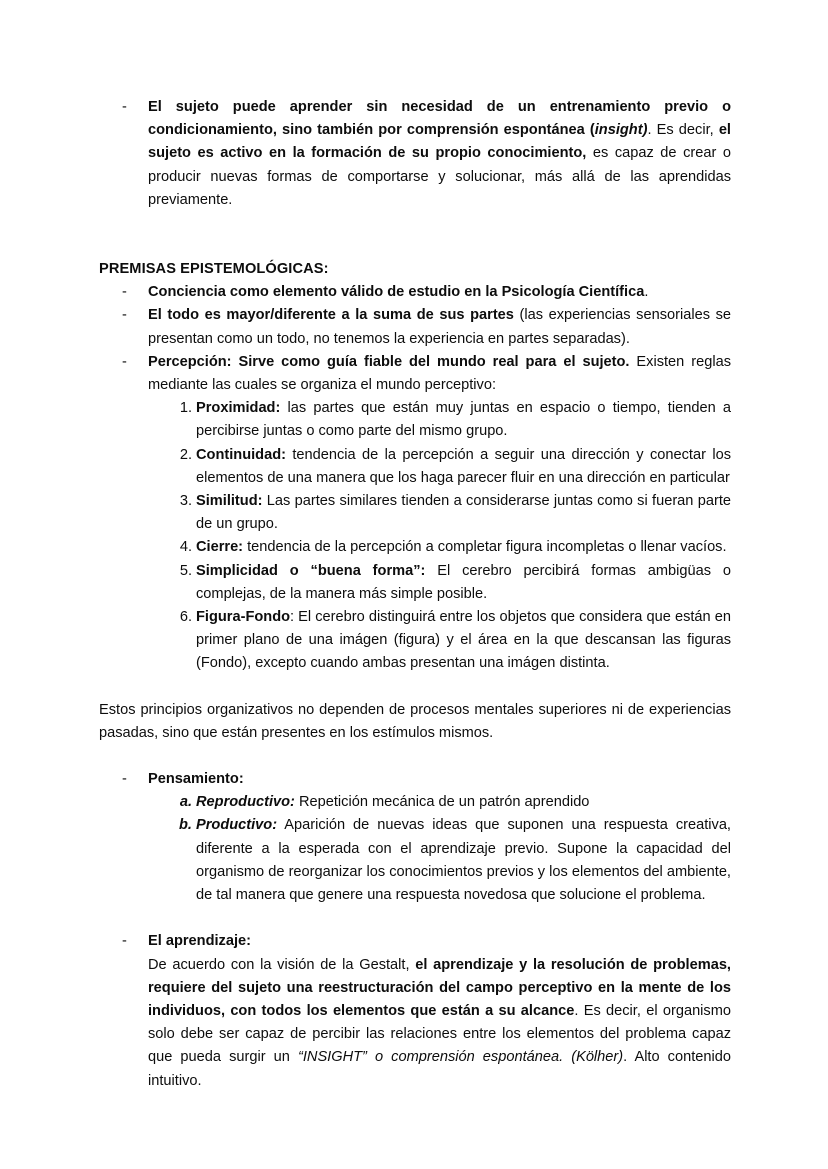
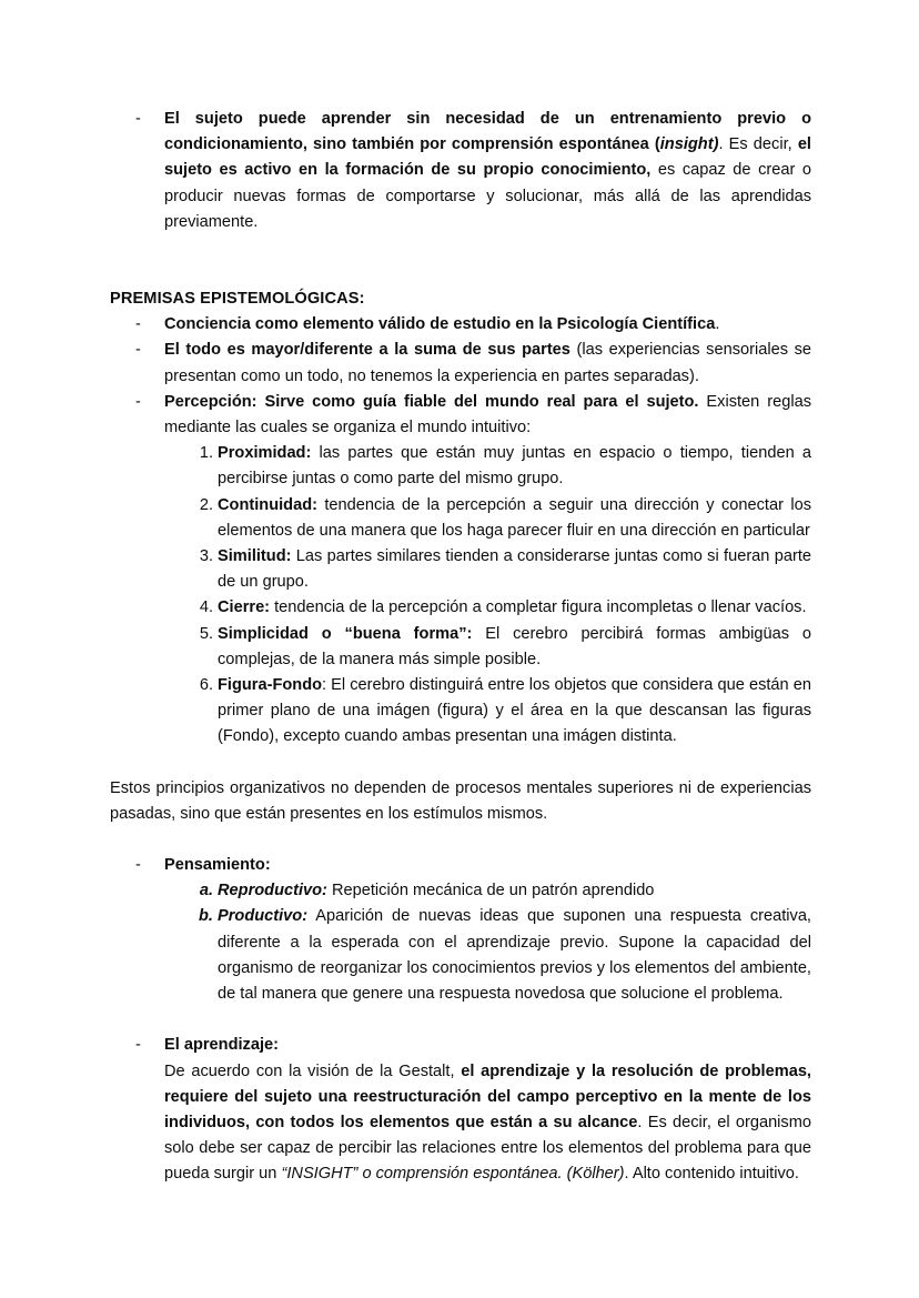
  -
  El sujeto puede aprender sin necesidad de un entrenamiento previo o condicionamiento, sino también por comprensión espontánea (insight). Es decir, el sujeto es activo en la formación de su propio conocimiento, es capaz de crear o producir nuevas formas de comportarse y solucionar, más allá de las aprendidas previamente.
  PREMISAS EPISTEMOLÓGICAS:
  -
  Conciencia como elemento válido de estudio en la Psicología Científica.
  -
  El todo es mayor/diferente a la suma de sus partes (las experiencias sensoriales se presentan como un todo, no tenemos la experiencia en partes separadas).
  -
- Percepción: Sirve como guía fiable del mundo real para el sujeto. Existen reglas mediante las cuales se organiza el mundo perceptivo:
+ Percepción: Sirve como guía fiable del mundo real para el sujeto. Existen reglas mediante las cuales se organiza el mundo intuitivo:
  1.
  Proximidad: las partes que están muy juntas en espacio o tiempo, tienden a percibirse juntas o como parte del mismo grupo.
  2.
  Continuidad: tendencia de la percepción a seguir una dirección y conectar los elementos de una manera que los haga parecer fluir en una dirección en particular
  3.
  Similitud: Las partes similares tienden a considerarse juntas como si fueran parte de un grupo.
  4.
  Cierre: tendencia de la percepción a completar figura incompletas o llenar vacíos.
  5.
  Simplicidad o “buena forma”: El cerebro percibirá formas ambigüas o complejas, de la manera más simple posible.
  6.
  Figura-Fondo: El cerebro distinguirá entre los objetos que considera que están en primer plano de una imágen (figura) y el área en la que descansan las figuras (Fondo), excepto cuando ambas presentan una imágen distinta.
  Estos principios organizativos no dependen de procesos mentales superiores ni de experiencias pasadas, sino que están presentes en los estímulos mismos.
  -
  Pensamiento:
  a.
  Reproductivo: Repetición mecánica de un patrón aprendido
  b.
  Productivo: Aparición de nuevas ideas que suponen una respuesta creativa, diferente a la esperada con el aprendizaje previo. Supone la capacidad del organismo de reorganizar los conocimientos previos y los elementos del ambiente, de tal manera que genere una respuesta novedosa que solucione el problema.
  -
  El aprendizaje:
- De acuerdo con la visión de la Gestalt, el aprendizaje y la resolución de problemas, requiere del sujeto una reestructuración del campo perceptivo en la mente de los individuos, con todos los elementos que están a su alcance. Es decir, el organismo solo debe ser capaz de percibir las relaciones entre los elementos del problema capaz que pueda surgir un “INSIGHT” o comprensión espontánea. (Kölher). Alto contenido intuitivo.
+ De acuerdo con la visión de la Gestalt, el aprendizaje y la resolución de problemas, requiere del sujeto una reestructuración del campo perceptivo en la mente de los individuos, con todos los elementos que están a su alcance. Es decir, el organismo solo debe ser capaz de percibir las relaciones entre los elementos del problema para que pueda surgir un “INSIGHT” o comprensión espontánea. (Kölher). Alto contenido intuitivo.
